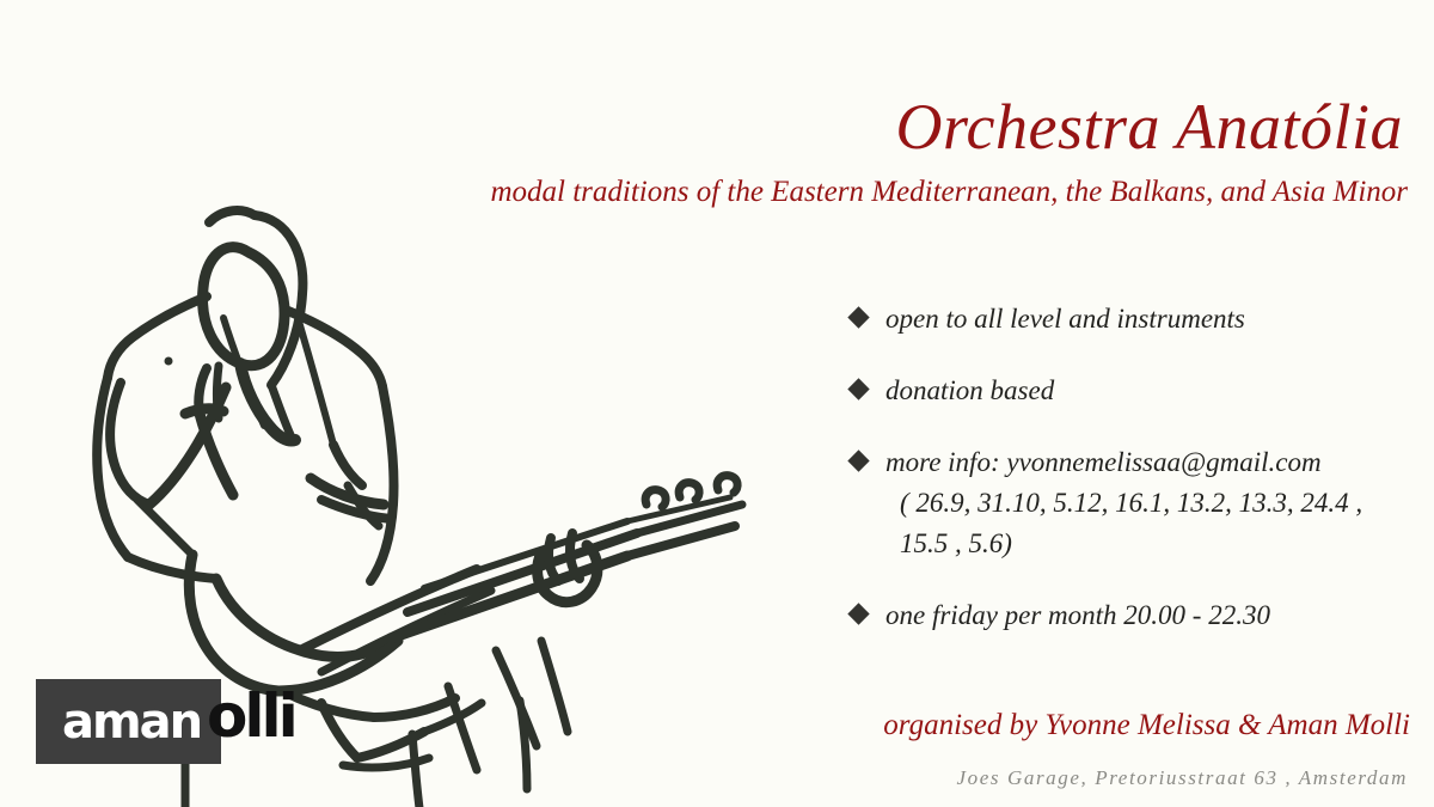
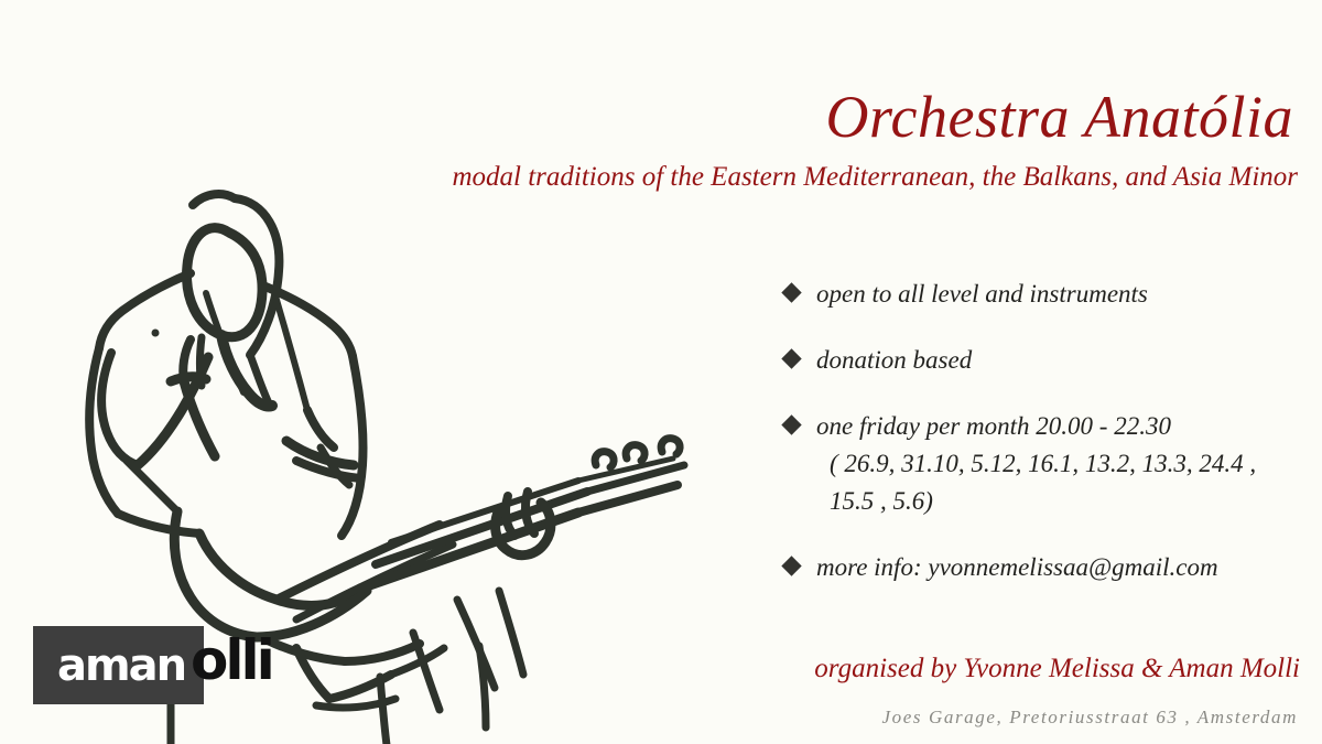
  aman
  olli
  Orchestra Anatólia
  modal traditions of the Eastern Mediterranean, the Balkans, and Asia Minor
  open to all level and instruments
  donation based
- more info: yvonnemelissaa@gmail.com
+ one friday per month 20.00 - 22.30
  ( 26.9, 31.10, 5.12, 16.1, 13.2, 13.3, 24.4 ,
  15.5 , 5.6)
- one friday per month 20.00 - 22.30
+ more info: yvonnemelissaa@gmail.com
  organised by Yvonne Melissa & Aman Molli
  Joes Garage, Pretoriusstraat 63 , Amsterdam
